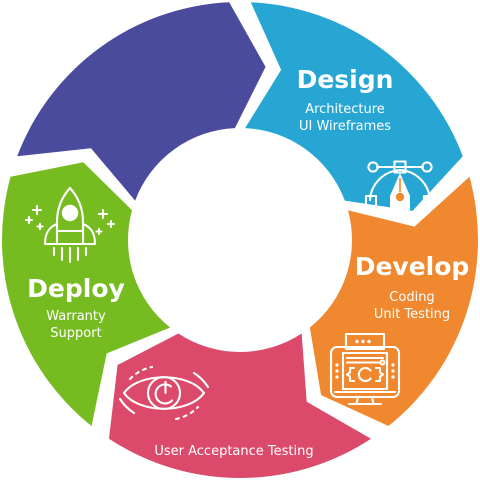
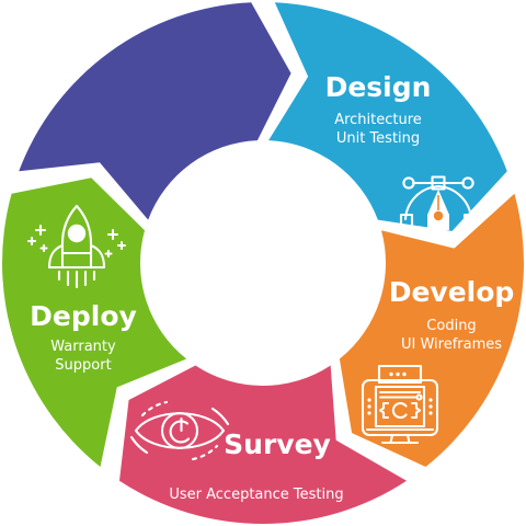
  Design
  Architecture
- UI Wireframes
+ Unit Testing
  Develop
  Coding
- Unit Testing
+ UI Wireframes
+ Survey
  User Acceptance Testing
  Deploy
  Warranty
  Support
